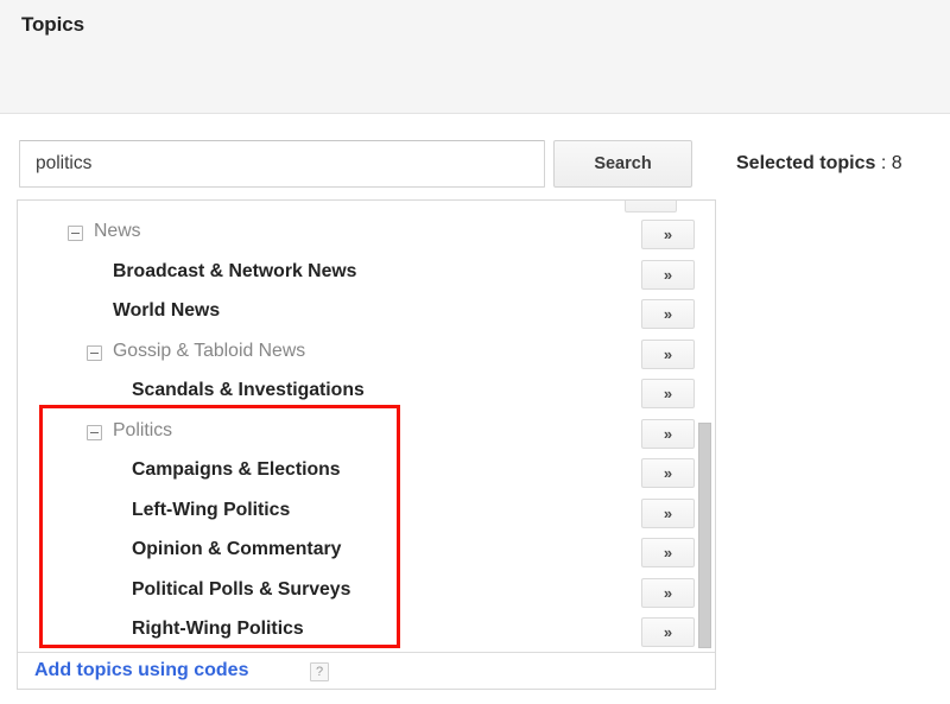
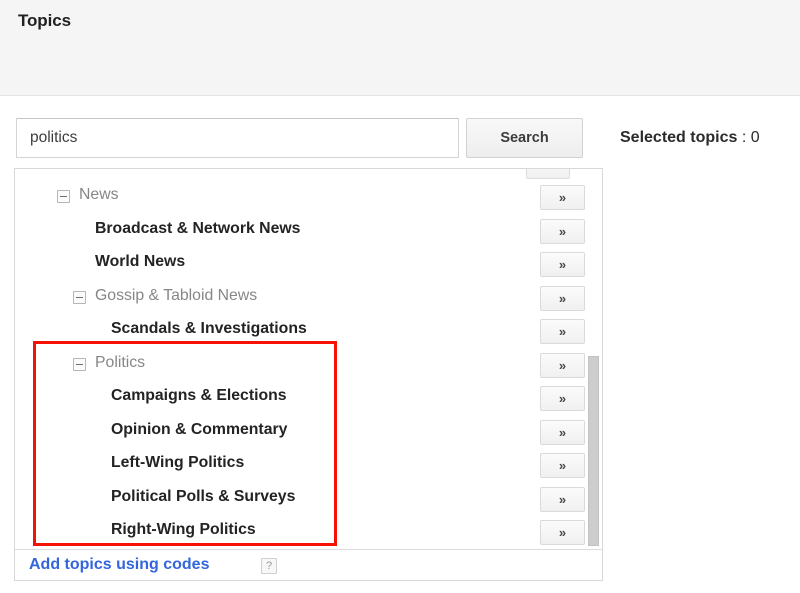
  Topics
  politics
  Search
- Selected topics : 8
+ Selected topics : 0
  News
  »
  Broadcast & Network News
  »
  World News
  »
  Gossip & Tabloid News
  »
  Scandals & Investigations
  »
  Politics
  »
  Campaigns & Elections
  »
- Left-Wing Politics
+ Opinion & Commentary
  »
- Opinion & Commentary
+ Left-Wing Politics
  »
  Political Polls & Surveys
  »
  Right-Wing Politics
  »
  Add topics using codes
  ?
